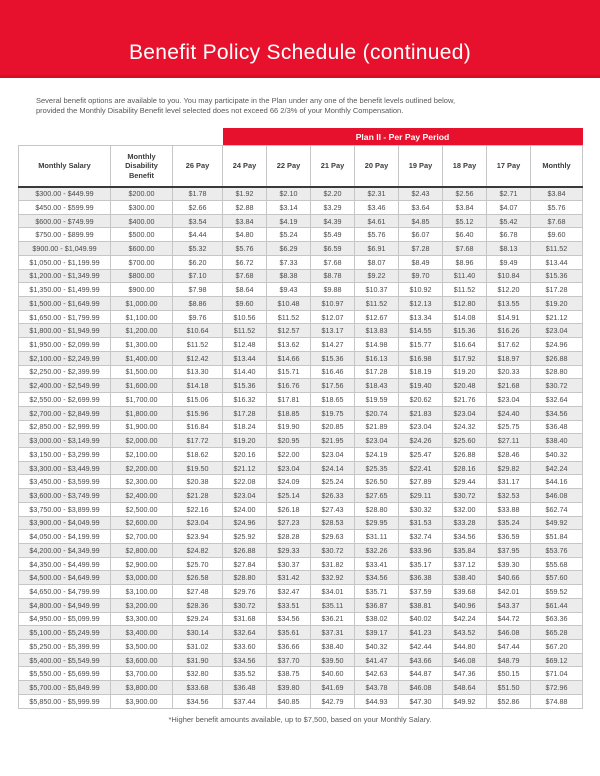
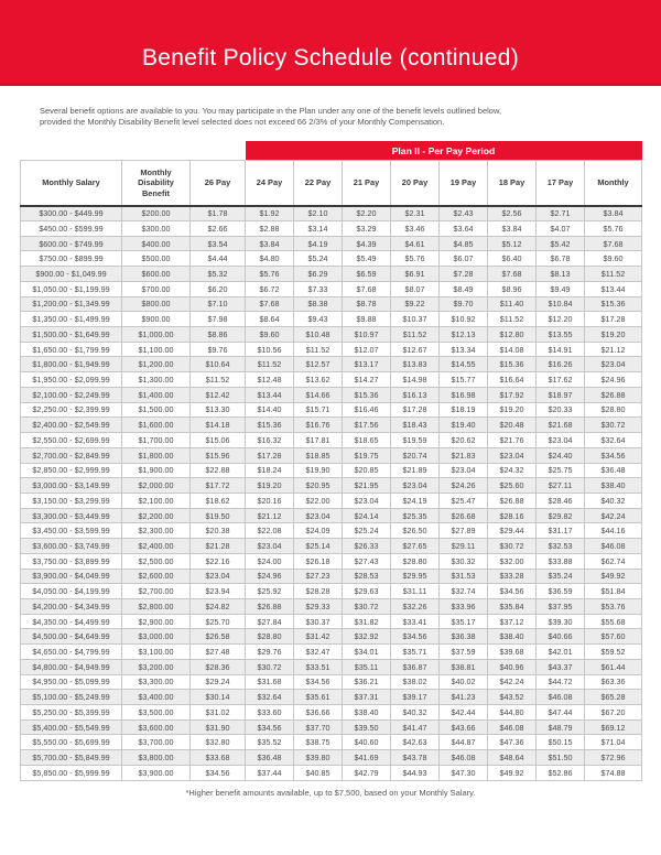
  Benefit Policy Schedule (continued)
  Several benefit options are available to you. You may participate in the Plan under any one of the benefit levels outlined below,
  provided the Monthly Disability Benefit level selected does not exceed 66 2/3% of your Monthly Compensation.
  	Plan II - Per Pay Period
  Monthly Salary	Monthly Disability Benefit	26 Pay	24 Pay	22 Pay	21 Pay	20 Pay	19 Pay	18 Pay	17 Pay	Monthly
  $300.00 - $449.99	$200.00	$1.78	$1.92	$2.10	$2.20	$2.31	$2.43	$2.56	$2.71	$3.84
  $450.00 - $599.99	$300.00	$2.66	$2.88	$3.14	$3.29	$3.46	$3.64	$3.84	$4.07	$5.76
  $600.00 - $749.99	$400.00	$3.54	$3.84	$4.19	$4.39	$4.61	$4.85	$5.12	$5.42	$7.68
  $750.00 - $899.99	$500.00	$4.44	$4.80	$5.24	$5.49	$5.76	$6.07	$6.40	$6.78	$9.60
  $900.00 - $1,049.99	$600.00	$5.32	$5.76	$6.29	$6.59	$6.91	$7.28	$7.68	$8.13	$11.52
  $1,050.00 - $1,199.99	$700.00	$6.20	$6.72	$7.33	$7.68	$8.07	$8.49	$8.96	$9.49	$13.44
  $1,200.00 - $1,349.99	$800.00	$7.10	$7.68	$8.38	$8.78	$9.22	$9.70	$11.40	$10.84	$15.36
  $1,350.00 - $1,499.99	$900.00	$7.98	$8.64	$9.43	$9.88	$10.37	$10.92	$11.52	$12.20	$17.28
  $1,500.00 - $1,649.99	$1,000.00	$8.86	$9.60	$10.48	$10.97	$11.52	$12.13	$12.80	$13.55	$19.20
  $1,650.00 - $1,799.99	$1,100.00	$9.76	$10.56	$11.52	$12.07	$12.67	$13.34	$14.08	$14.91	$21.12
  $1,800.00 - $1,949.99	$1,200.00	$10.64	$11.52	$12.57	$13.17	$13.83	$14.55	$15.36	$16.26	$23.04
  $1,950.00 - $2,099.99	$1,300.00	$11.52	$12.48	$13.62	$14.27	$14.98	$15.77	$16.64	$17.62	$24.96
  $2,100.00 - $2,249.99	$1,400.00	$12.42	$13.44	$14.66	$15.36	$16.13	$16.98	$17.92	$18.97	$26.88
  $2,250.00 - $2,399.99	$1,500.00	$13.30	$14.40	$15.71	$16.46	$17.28	$18.19	$19.20	$20.33	$28.80
  $2,400.00 - $2,549.99	$1,600.00	$14.18	$15.36	$16.76	$17.56	$18.43	$19.40	$20.48	$21.68	$30.72
  $2,550.00 - $2,699.99	$1,700.00	$15.06	$16.32	$17.81	$18.65	$19.59	$20.62	$21.76	$23.04	$32.64
  $2,700.00 - $2,849.99	$1,800.00	$15.96	$17.28	$18.85	$19.75	$20.74	$21.83	$23.04	$24.40	$34.56
- $2,850.00 - $2,999.99	$1,900.00	$16.84	$18.24	$19.90	$20.85	$21.89	$23.04	$24.32	$25.75	$36.48
+ $2,850.00 - $2,999.99	$1,900.00	$22.88	$18.24	$19.90	$20.85	$21.89	$23.04	$24.32	$25.75	$36.48
  $3,000.00 - $3,149.99	$2,000.00	$17.72	$19.20	$20.95	$21.95	$23.04	$24.26	$25.60	$27.11	$38.40
  $3,150.00 - $3,299.99	$2,100.00	$18.62	$20.16	$22.00	$23.04	$24.19	$25.47	$26.88	$28.46	$40.32
- $3,300.00 - $3,449.99	$2,200.00	$19.50	$21.12	$23.04	$24.14	$25.35	$22.41	$28.16	$29.82	$42.24
+ $3,300.00 - $3,449.99	$2,200.00	$19.50	$21.12	$23.04	$24.14	$25.35	$26.68	$28.16	$29.82	$42.24
  $3,450.00 - $3,599.99	$2,300.00	$20.38	$22.08	$24.09	$25.24	$26.50	$27.89	$29.44	$31.17	$44.16
  $3,600.00 - $3,749.99	$2,400.00	$21.28	$23.04	$25.14	$26.33	$27.65	$29.11	$30.72	$32.53	$46.08
  $3,750.00 - $3,899.99	$2,500.00	$22.16	$24.00	$26.18	$27.43	$28.80	$30.32	$32.00	$33.88	$62.74
  $3,900.00 - $4,049.99	$2,600.00	$23.04	$24.96	$27.23	$28.53	$29.95	$31.53	$33.28	$35.24	$49.92
  $4,050.00 - $4,199.99	$2,700.00	$23.94	$25.92	$28.28	$29.63	$31.11	$32.74	$34.56	$36.59	$51.84
  $4,200.00 - $4,349.99	$2,800.00	$24.82	$26.88	$29.33	$30.72	$32.26	$33.96	$35.84	$37.95	$53.76
  $4,350.00 - $4,499.99	$2,900.00	$25.70	$27.84	$30.37	$31.82	$33.41	$35.17	$37.12	$39.30	$55.68
  $4,500.00 - $4,649.99	$3,000.00	$26.58	$28.80	$31.42	$32.92	$34.56	$36.38	$38.40	$40.66	$57.60
  $4,650.00 - $4,799.99	$3,100.00	$27.48	$29.76	$32.47	$34.01	$35.71	$37.59	$39.68	$42.01	$59.52
  $4,800.00 - $4,949.99	$3,200.00	$28.36	$30.72	$33.51	$35.11	$36.87	$38.81	$40.96	$43.37	$61.44
  $4,950.00 - $5,099.99	$3,300.00	$29.24	$31.68	$34.56	$36.21	$38.02	$40.02	$42.24	$44.72	$63.36
  $5,100.00 - $5,249.99	$3,400.00	$30.14	$32.64	$35.61	$37.31	$39.17	$41.23	$43.52	$46.08	$65.28
  $5,250.00 - $5,399.99	$3,500.00	$31.02	$33.60	$36.66	$38.40	$40.32	$42.44	$44.80	$47.44	$67.20
  $5,400.00 - $5,549.99	$3,600.00	$31.90	$34.56	$37.70	$39.50	$41.47	$43.66	$46.08	$48.79	$69.12
  $5,550.00 - $5,699.99	$3,700.00	$32.80	$35.52	$38.75	$40.60	$42.63	$44.87	$47.36	$50.15	$71.04
  $5,700.00 - $5,849.99	$3,800.00	$33.68	$36.48	$39.80	$41.69	$43.78	$46.08	$48.64	$51.50	$72.96
  $5,850.00 - $5,999.99	$3,900.00	$34.56	$37.44	$40.85	$42.79	$44.93	$47.30	$49.92	$52.86	$74.88
  *Higher benefit amounts available, up to $7,500, based on your Monthly Salary.
